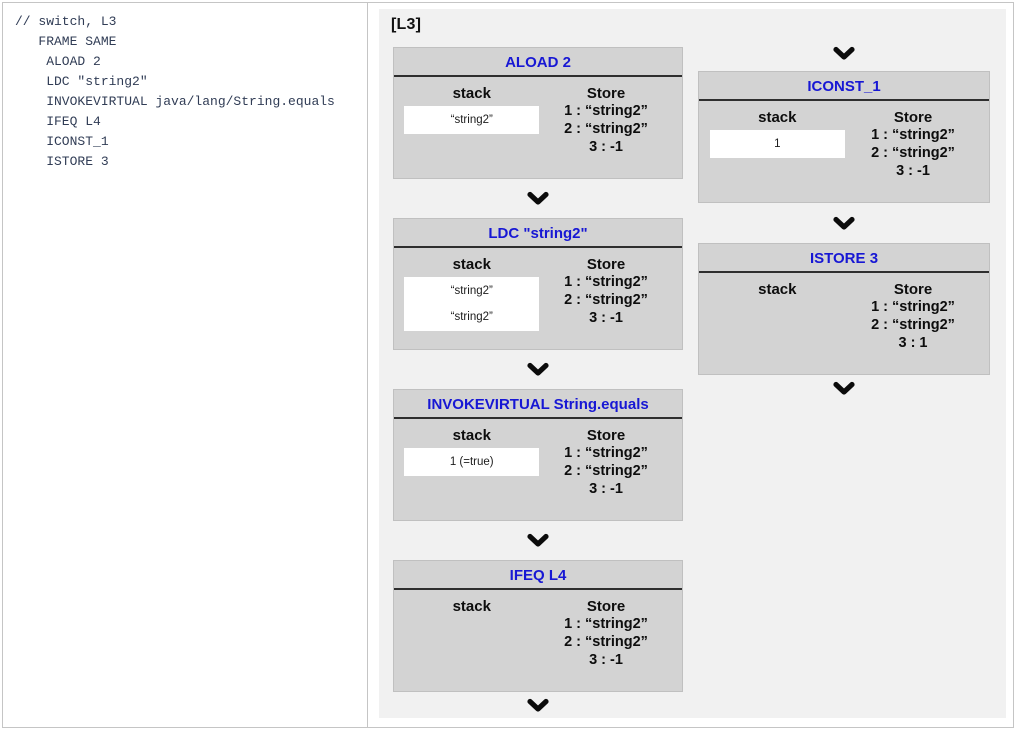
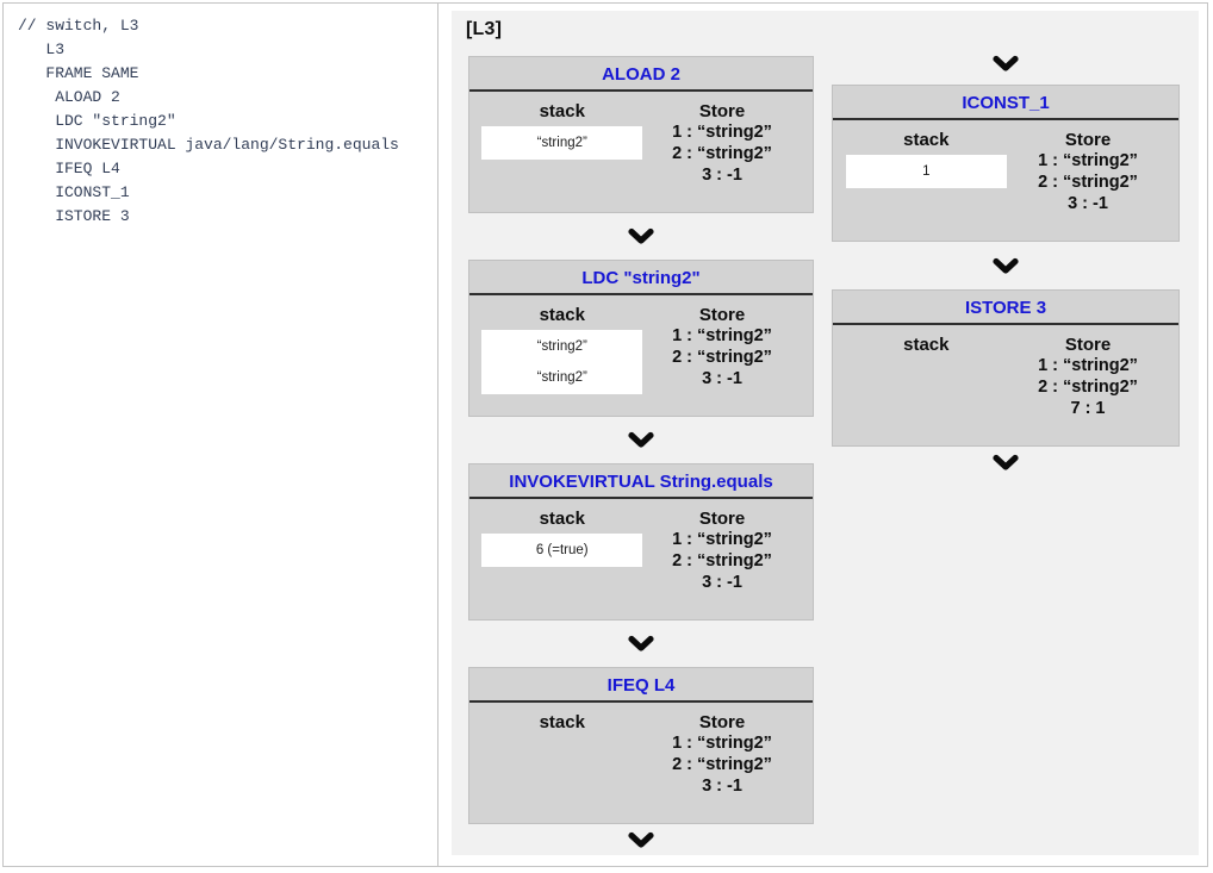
  // switch, L3
+ L3
  FRAME SAME
  ALOAD 2
  LDC "string2"
  INVOKEVIRTUAL java/lang/String.equals
  IFEQ L4
  ICONST_1
  ISTORE 3
  [L3]
  ALOAD 2
  stack
  “string2”
  Store
  1 : “string2”
  2 : “string2”
  3 : -1
  LDC "string2"
  stack
  “string2”
  “string2”
  Store
  1 : “string2”
  2 : “string2”
  3 : -1
  INVOKEVIRTUAL String.equals
  stack
- 1 (=true)
+ 6 (=true)
  Store
  1 : “string2”
  2 : “string2”
  3 : -1
  IFEQ L4
  stack
  Store
  1 : “string2”
  2 : “string2”
  3 : -1
  ICONST_1
  stack
  1
  Store
  1 : “string2”
  2 : “string2”
  3 : -1
  ISTORE 3
  stack
  Store
  1 : “string2”
  2 : “string2”
- 3 : 1
+ 7 : 1
